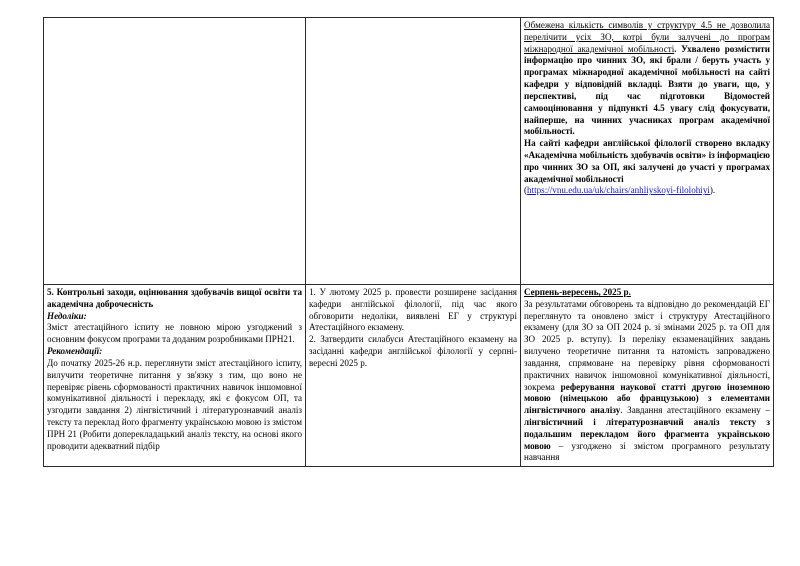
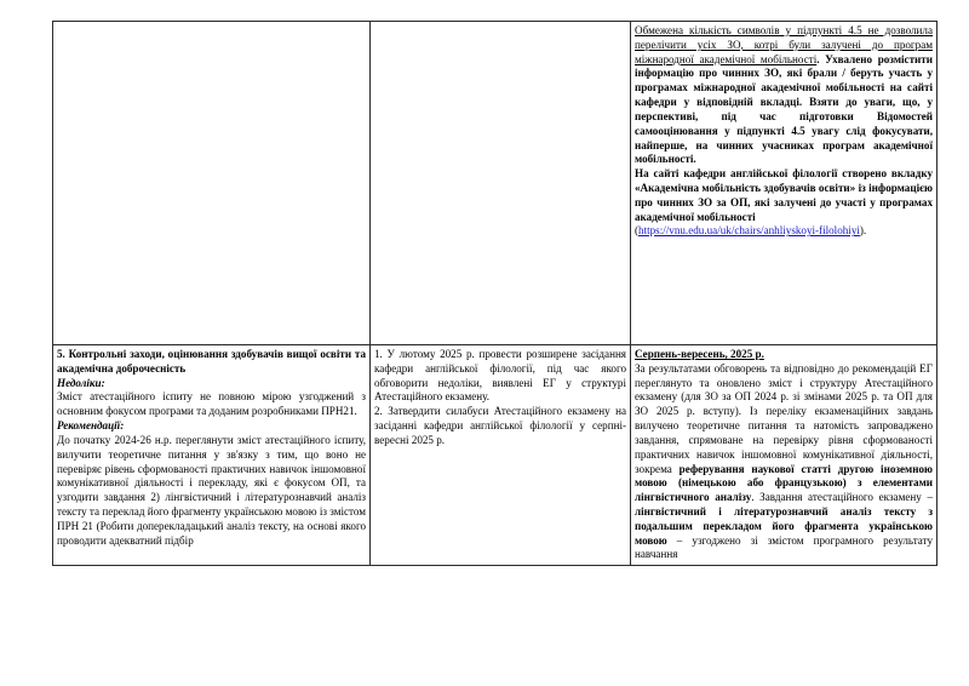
- 		Обмежена кількість символів у структуру 4.5 не дозволила перелічити усіх ЗО, котрі були залучені до програм міжнародної академічної мобільності. Ухвалено розмістити інформацію про чинних ЗО, які брали / беруть участь у програмах міжнародної академічної мобільності на сайті кафедри у відповідній вкладці. Взяти до уваги, що, у перспективі, під час підготовки Відомостей самооцінювання у підпункті 4.5 увагу слід фокусувати, найперше, на чинних учасниках програм академічної мобільності. На сайті кафедри англійської філології створено вкладку «Академічна мобільність здобувачів освіти» із інформацією про чинних ЗО за ОП, які залучені до участі у програмах академічної мобільності (https://vnu.edu.ua/uk/chairs/anhliyskoyi-filolohiyi).
+ 		Обмежена кількість символів у підпункті 4.5 не дозволила перелічити усіх ЗО, котрі були залучені до програм міжнародної академічної мобільності. Ухвалено розмістити інформацію про чинних ЗО, які брали / беруть участь у програмах міжнародної академічної мобільності на сайті кафедри у відповідній вкладці. Взяти до уваги, що, у перспективі, під час підготовки Відомостей самооцінювання у підпункті 4.5 увагу слід фокусувати, найперше, на чинних учасниках програм академічної мобільності. На сайті кафедри англійської філології створено вкладку «Академічна мобільність здобувачів освіти» із інформацією про чинних ЗО за ОП, які залучені до участі у програмах академічної мобільності (https://vnu.edu.ua/uk/chairs/anhliyskoyi-filolohiyi).
- 5. Контрольні заходи, оцінювання здобувачів вищої освіти та академічна доброчесність Недоліки: Зміст атестаційного іспиту не повною мірою узгоджений з основним фокусом програми та доданим розробниками ПРН21. Рекомендації: До початку 2025-26 н.р. переглянути зміст атестаційного іспиту, вилучити теоретичне питання у зв'язку з тим, що воно не перевіряє рівень сформованості практичних навичок іншомовної комунікативної діяльності і перекладу, які є фокусом ОП, та узгодити завдання 2) лінгвістичний і літературознавчий аналіз тексту та переклад його фрагменту українською мовою із змістом ПРН 21 (Робити доперекладацький аналіз тексту, на основі якого проводити адекватний підбір	1. У лютому 2025 р. провести розширене засідання кафедри англійської філології, під час якого обговорити недоліки, виявлені ЕГ у структурі Атестаційного екзамену. 2. Затвердити силабуси Атестаційного екзамену на засіданні кафедри англійської філології у серпні-вересні 2025 р.	Серпень-вересень, 2025 р. За результатами обговорень та відповідно до рекомендацій ЕГ переглянуто та оновлено зміст і структуру Атестаційного екзамену (для ЗО за ОП 2024 р. зі змінами 2025 р. та ОП для ЗО 2025 р. вступу). Із переліку екзаменаційних завдань вилучено теоретичне питання та натомість запроваджено завдання, спрямоване на перевірку рівня сформованості практичних навичок іншомовної комунікативної діяльності, зокрема реферування наукової статті другою іноземною мовою (німецькою або французькою) з елементами лінгвістичного аналізу. Завдання атестаційного екзамену – лінгвістичний і літературознавчий аналіз тексту з подальшим перекладом його фрагмента українською мовою – узгоджено зі змістом програмного результату навчання
+ 5. Контрольні заходи, оцінювання здобувачів вищої освіти та академічна доброчесність Недоліки: Зміст атестаційного іспиту не повною мірою узгоджений з основним фокусом програми та доданим розробниками ПРН21. Рекомендації: До початку 2024-26 н.р. переглянути зміст атестаційного іспиту, вилучити теоретичне питання у зв'язку з тим, що воно не перевіряє рівень сформованості практичних навичок іншомовної комунікативної діяльності і перекладу, які є фокусом ОП, та узгодити завдання 2) лінгвістичний і літературознавчий аналіз тексту та переклад його фрагменту українською мовою із змістом ПРН 21 (Робити доперекладацький аналіз тексту, на основі якого проводити адекватний підбір	1. У лютому 2025 р. провести розширене засідання кафедри англійської філології, під час якого обговорити недоліки, виявлені ЕГ у структурі Атестаційного екзамену. 2. Затвердити силабуси Атестаційного екзамену на засіданні кафедри англійської філології у серпні-вересні 2025 р.	Серпень-вересень, 2025 р. За результатами обговорень та відповідно до рекомендацій ЕГ переглянуто та оновлено зміст і структуру Атестаційного екзамену (для ЗО за ОП 2024 р. зі змінами 2025 р. та ОП для ЗО 2025 р. вступу). Із переліку екзаменаційних завдань вилучено теоретичне питання та натомість запроваджено завдання, спрямоване на перевірку рівня сформованості практичних навичок іншомовної комунікативної діяльності, зокрема реферування наукової статті другою іноземною мовою (німецькою або французькою) з елементами лінгвістичного аналізу. Завдання атестаційного екзамену – лінгвістичний і літературознавчий аналіз тексту з подальшим перекладом його фрагмента українською мовою – узгоджено зі змістом програмного результату навчання
